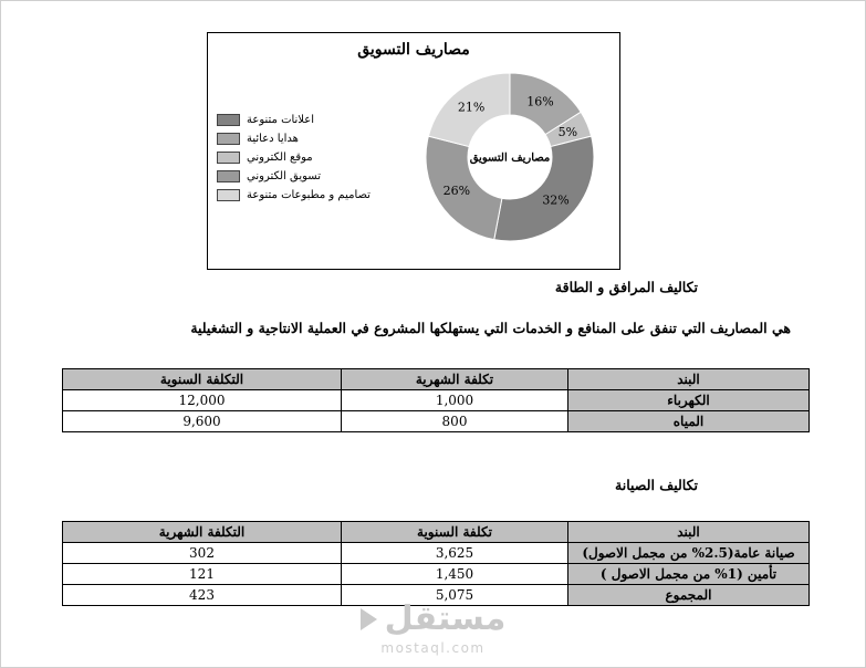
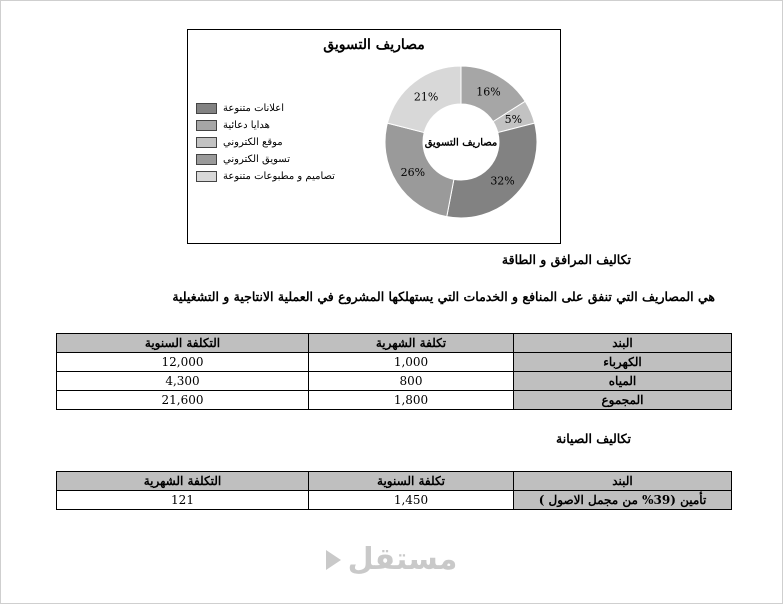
  مصاريف التسويق
  اعلانات متنوعة
  هدايا دعائية
  موقع الكتروني
  تسويق الكتروني
  تصاميم و مطبوعات متنوعة
  16%
  5%
  32%
  26%
  21%
  مصاريف التسويق
  تكاليف المرافق و الطاقة
  هي المصاريف التي تنفق على المنافع و الخدمات التي يستهلكها المشروع في العملية الانتاجية و التشغيلية
  التكلفة السنوية	تكلفة الشهرية	البند
  12,000	1,000	الكهرباء
- 9,600	800	المياه
+ 4,300	800	المياه
+ 21,600	1,800	المجموع
  تكاليف الصيانة
  التكلفة الشهرية	تكلفة السنوية	البند
- 302	3,625	صيانة عامة(2.5% من مجمل الاصول)
- 121	1,450	تأمين (1% من مجمل الاصول )
+ 121	1,450	تأمين (39% من مجمل الاصول )
- 423	5,075	المجموع
  مستقل
- mostaql.com
